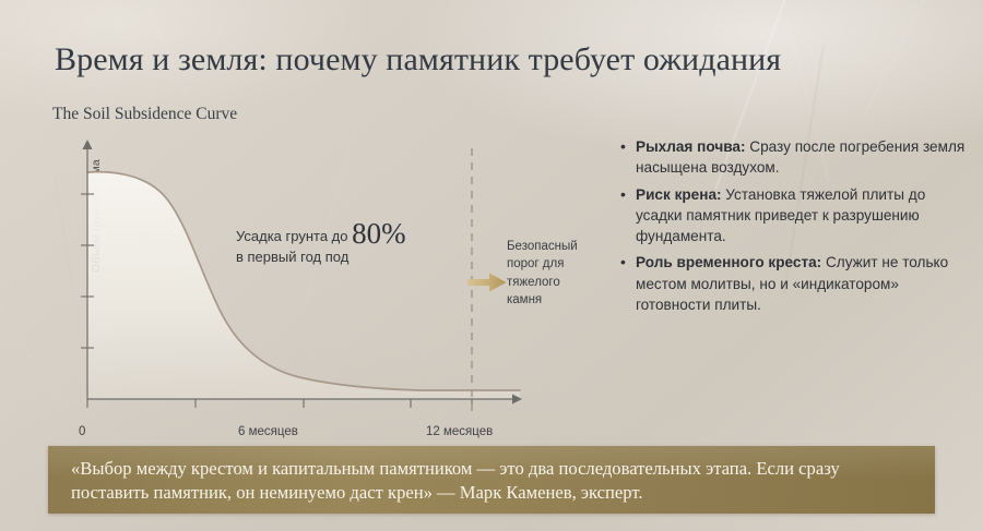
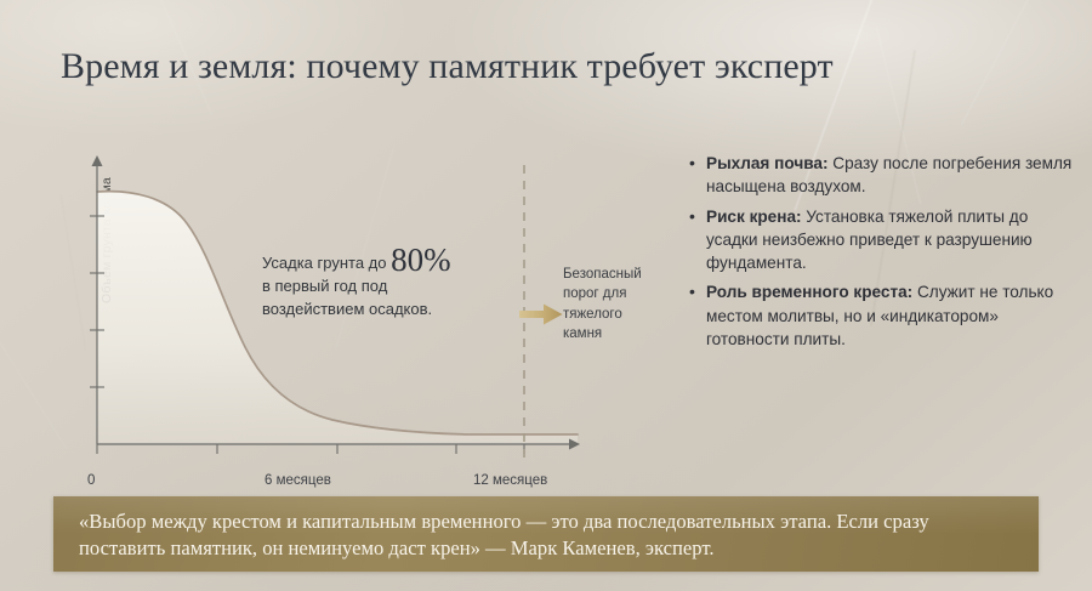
- Время и земля: почему памятник требует ожидания
+ Время и земля: почему памятник требует эксперт
- The Soil Subsidence Curve
  Усадка грунта до 80%
  в первый год под
+ воздействием осадков.
  Безопасный
  порог для
  тяжелого
  камня
  0
  6 месяцев
  12 месяцев
  •
  Рыхлая почва: Сразу после погребения земля насыщена воздухом.
  •
- Риск крена: Установка тяжелой плиты до усадки памятник приведет к разрушению фундамента.
+ Риск крена: Установка тяжелой плиты до усадки неизбежно приведет к разрушению фундамента.
  •
  Роль временного креста: Служит не только местом молитвы, но и «индикатором» готовности плиты.
- «Выбор между крестом и капитальным памятником — это два последовательных этапа. Если сразу поставить памятник, он неминуемо даст крен» — Марк Каменев, эксперт.
+ «Выбор между крестом и капитальным временного — это два последовательных этапа. Если сразу поставить памятник, он неминуемо даст крен» — Марк Каменев, эксперт.
